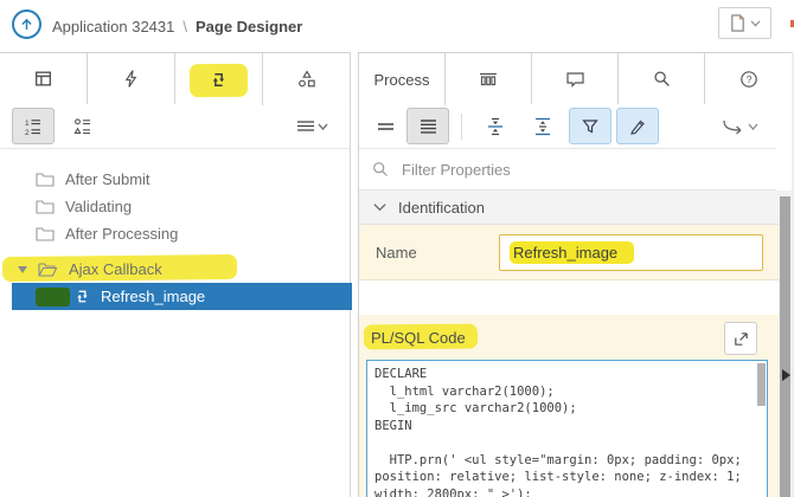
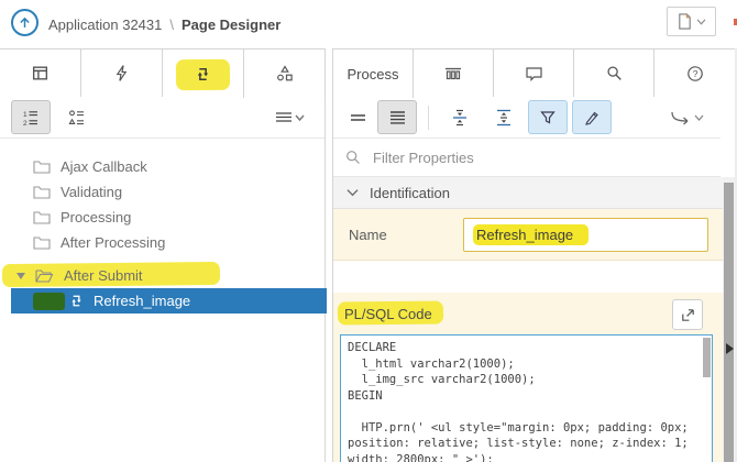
  Application 32431
  \
  Page Designer
- After Submit
+ Ajax Callback
  Validating
+ Processing
  After Processing
- Ajax Callback
+ After Submit
  Refresh_image
  Process
  ?
  Filter Properties
  Identification
  Name
  Refresh_image
  PL/SQL Code
  DECLARE
  l_html varchar2(1000);
  l_img_src varchar2(1000);
  BEGIN
  HTP.prn(' <ul style="margin: 0px; padding: 0px;
  position: relative; list-style: none; z-index: 1;
  width: 2800px; " >');
